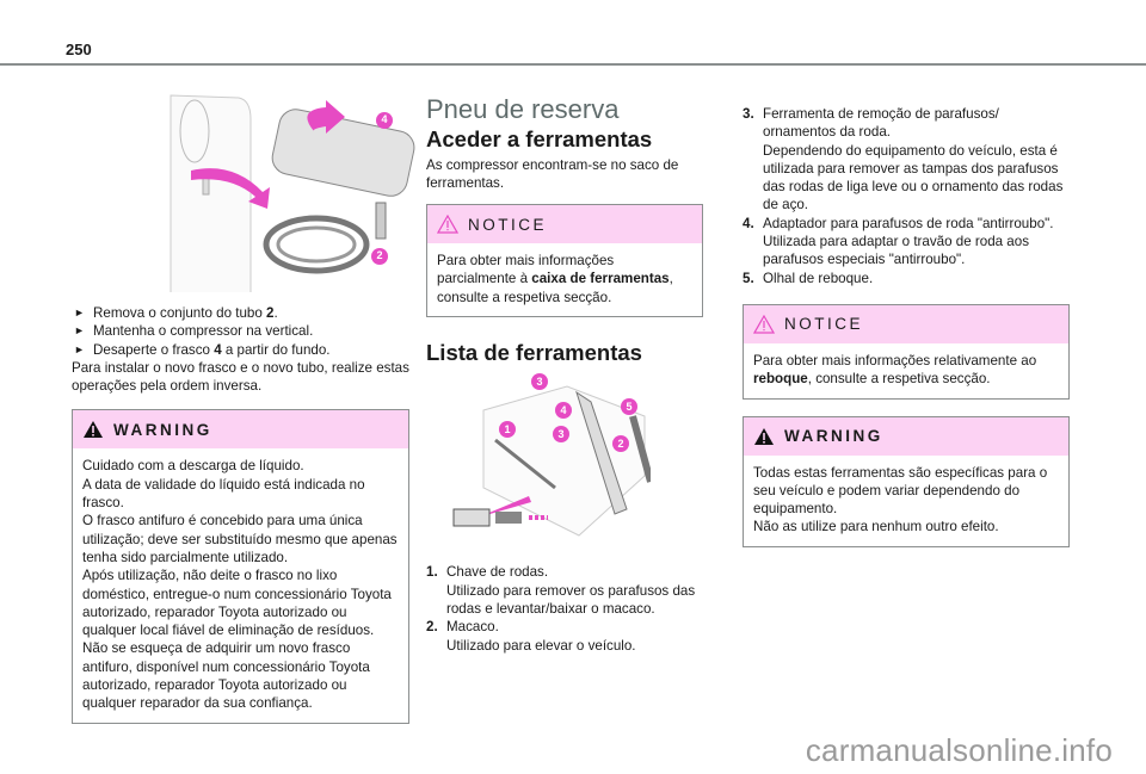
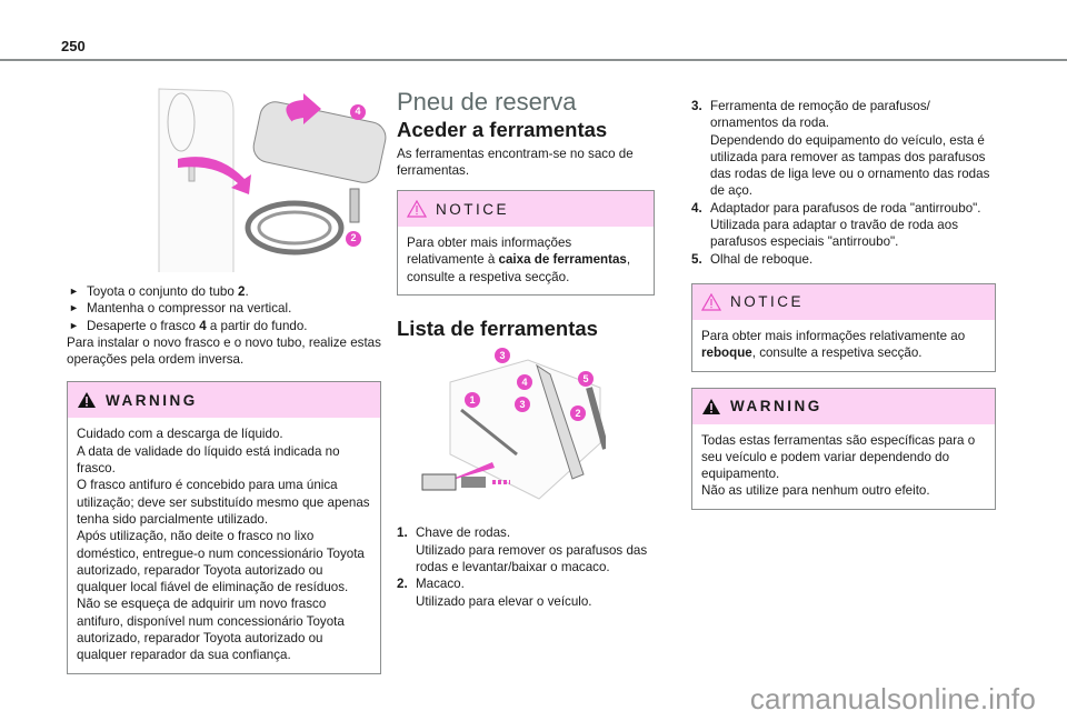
  250
  4
  2
  ►
- Remova o conjunto do tubo 2.
+ Toyota o conjunto do tubo 2.
  ►
  Mantenha o compressor na vertical.
  ►
  Desaperte o frasco 4 a partir do fundo.
  Para instalar o novo frasco e o novo tubo, realize estas operações pela ordem inversa.
  WARNING
  Cuidado com a descarga de líquido.
  A data de validade do líquido está indicada no frasco.
  O frasco antifuro é concebido para uma única utilização; deve ser substituído mesmo que apenas tenha sido parcialmente utilizado.
  Após utilização, não deite o frasco no lixo doméstico, entregue-o num concessionário Toyota autorizado, reparador Toyota autorizado ou qualquer local fiável de eliminação de resíduos.
  Não se esqueça de adquirir um novo frasco antifuro, disponível num concessionário Toyota autorizado, reparador Toyota autorizado ou qualquer reparador da sua confiança.
  Pneu de reserva
  Aceder a ferramentas
- As compressor encontram-se no saco de ferramentas.
+ As ferramentas encontram-se no saco de ferramentas.
  NOTICE
- Para obter mais informações parcialmente à caixa de ferramentas, consulte a respetiva secção.
+ Para obter mais informações relativamente à caixa de ferramentas, consulte a respetiva secção.
  Lista de ferramentas
  3
  4
  1
  3
  5
  2
  1.
  Chave de rodas.
  Utilizado para remover os parafusos das rodas e levantar/baixar o macaco.
  2.
  Macaco.
  Utilizado para elevar o veículo.
  3.
  Ferramenta de remoção de parafusos/ ornamentos da roda.
  Dependendo do equipamento do veículo, esta é utilizada para remover as tampas dos parafusos das rodas de liga leve ou o ornamento das rodas de aço.
  4.
  Adaptador para parafusos de roda "antirroubo".
  Utilizada para adaptar o travão de roda aos parafusos especiais "antirroubo".
  5.
  Olhal de reboque.
  NOTICE
  Para obter mais informações relativamente ao reboque, consulte a respetiva secção.
  WARNING
  Todas estas ferramentas são específicas para o seu veículo e podem variar dependendo do equipamento.
  Não as utilize para nenhum outro efeito.
  carmanualsonline.info
